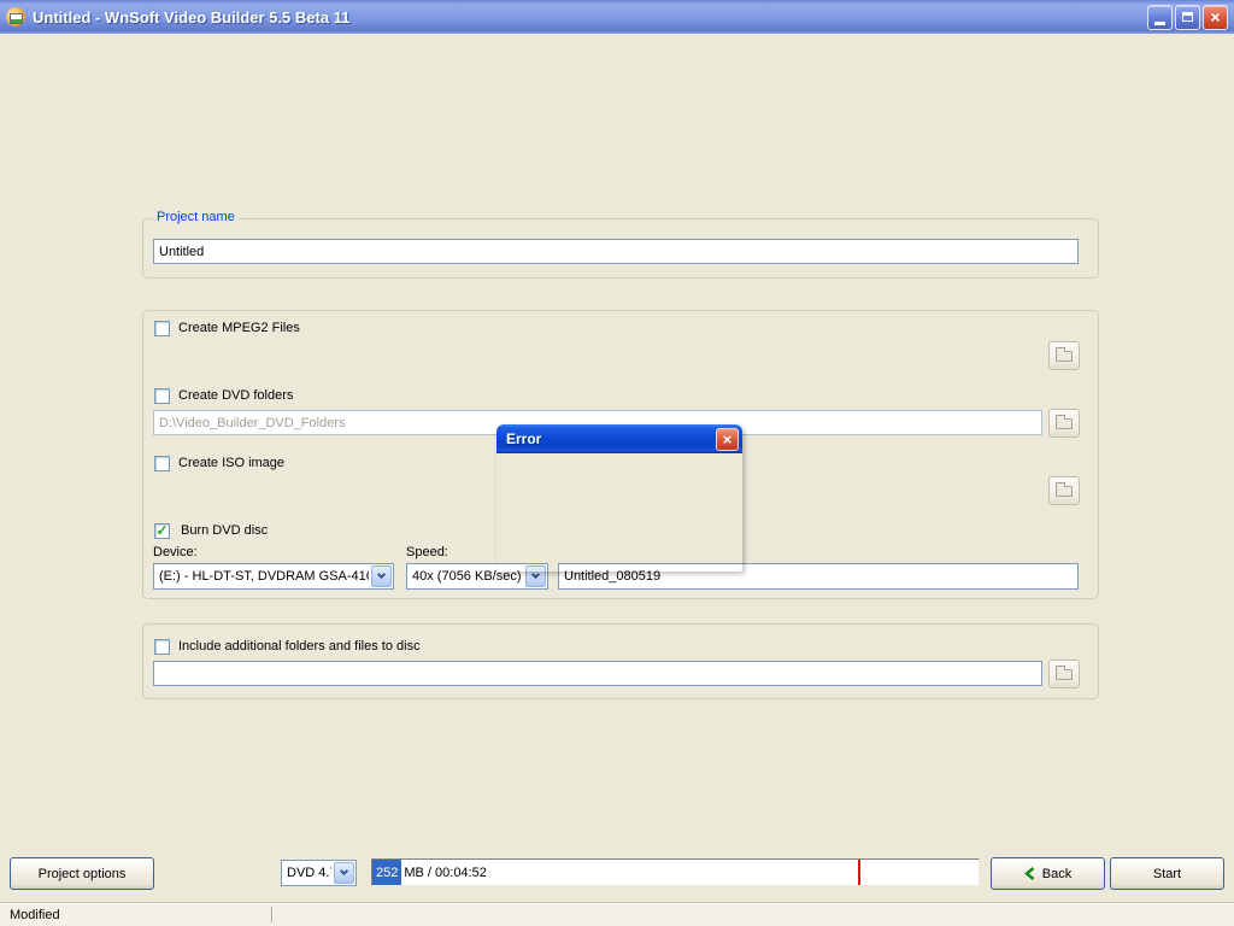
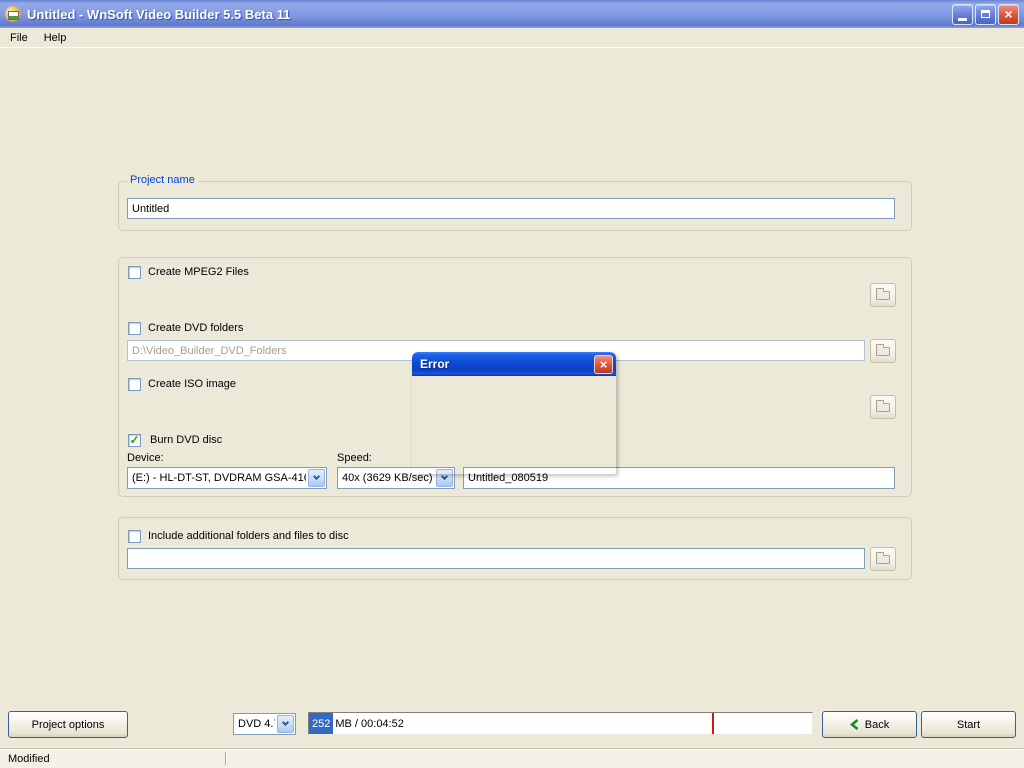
  Untitled - WnSoft Video Builder 5.5 Beta 11
  ×
+ File
+ Help
  Project name
  Untitled
  Create MPEG2 Files
  Create DVD folders
  D:\Video_Builder_DVD_Folders
  Create ISO image
  ✓
  Burn DVD disc
  Device:
  Speed:
  (E:) - HL-DT-ST, DVDRAM GSA-41
- 40x (7056 KB/sec)
+ 40x (3629 KB/sec)
  Untitled_080519
  Include additional folders and files to disc
  Project options
  DVD 4.
  252
  MB / 00:04:52
  Back
  Start
  Modified
  Error
  ×
